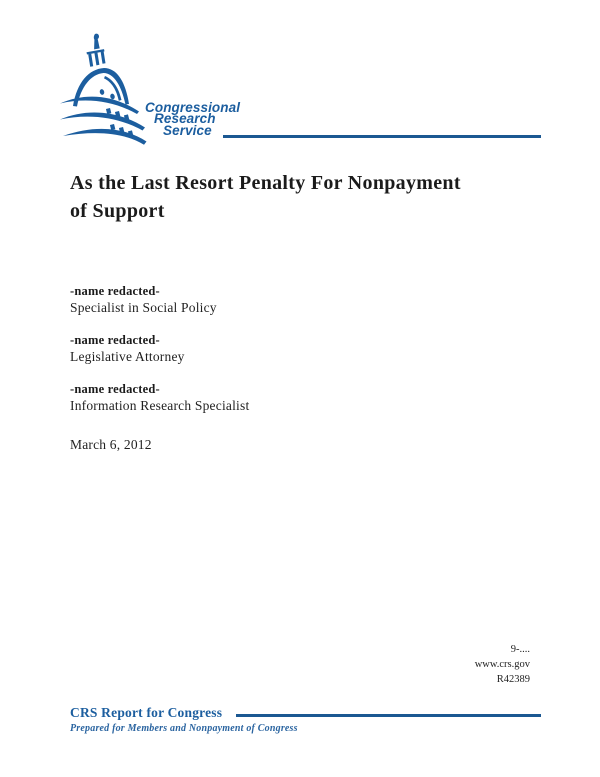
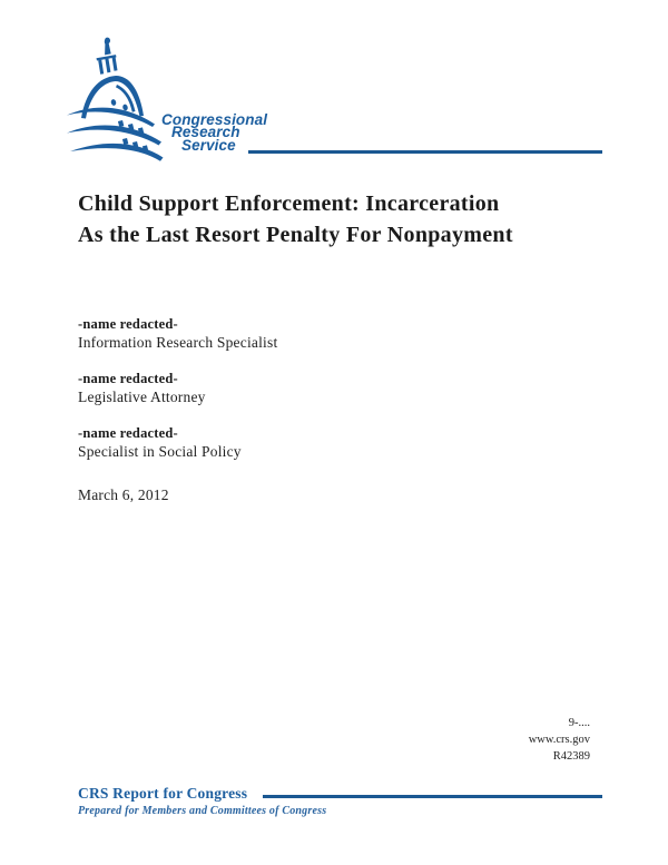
  Congressional
  Research
  Service
+ Child Support Enforcement: Incarceration
  As the Last Resort Penalty For Nonpayment
- of Support
  -name redacted-
- Specialist in Social Policy
+ Information Research Specialist
  -name redacted-
  Legislative Attorney
  -name redacted-
- Information Research Specialist
+ Specialist in Social Policy
  March 6, 2012
  9-....
  www.crs.gov
  R42389
  CRS Report for Congress
- Prepared for Members and Nonpayment of Congress
+ Prepared for Members and Committees of Congress
